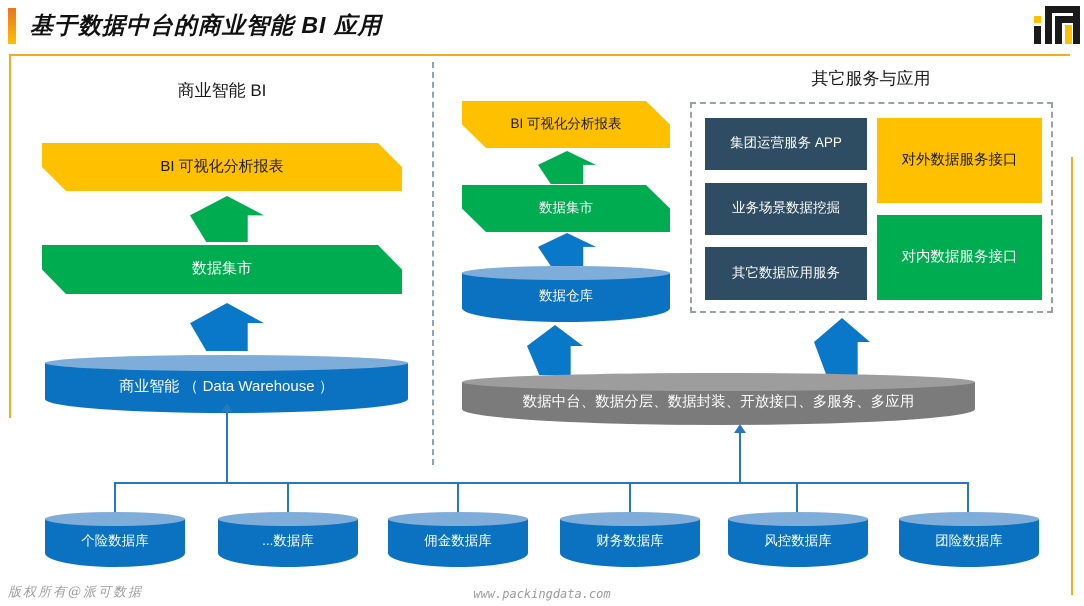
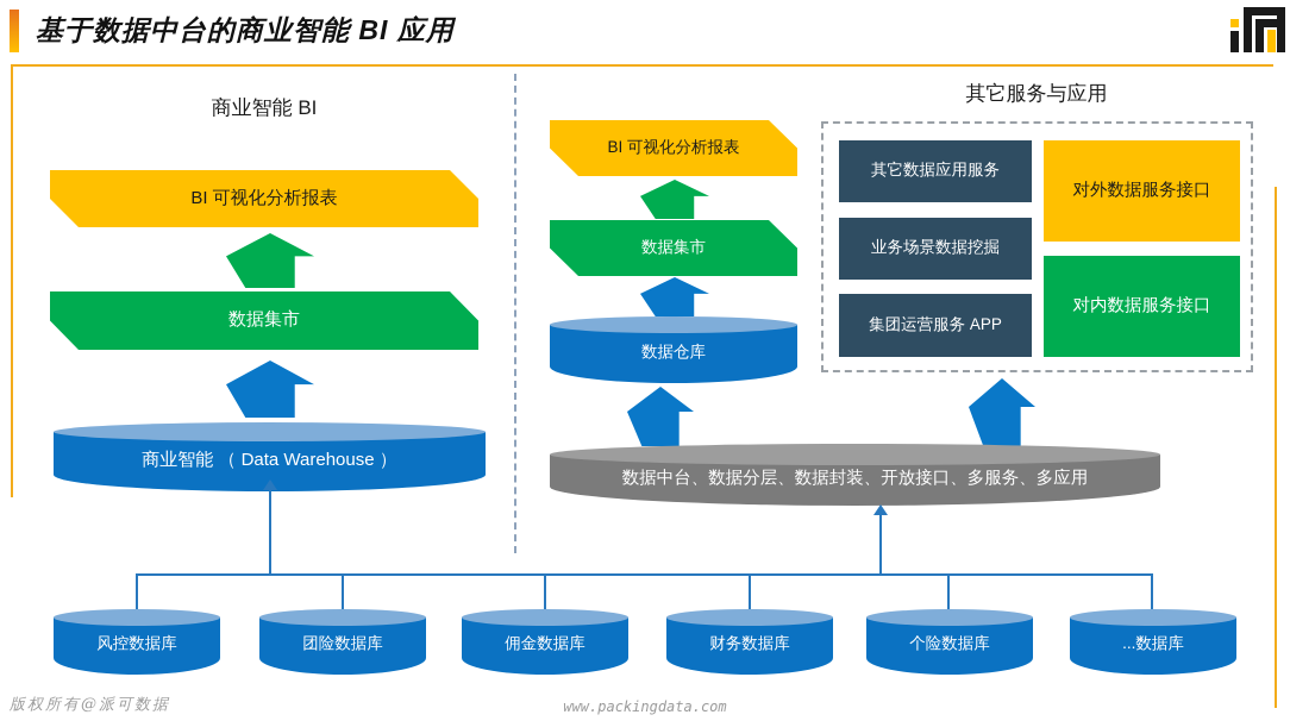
  基于数据中台的商业智能 BI 应用
  商业智能 BI
  BI 可视化分析报表
  数据集市
  商业智能 （ Data Warehouse ）
  BI 可视化分析报表
  数据集市
  数据仓库
  其它服务与应用
- 集团运营服务 APP
+ 其它数据应用服务
  业务场景数据挖掘
- 其它数据应用服务
+ 集团运营服务 APP
  对外数据服务接口
  对内数据服务接口
  数据中台、数据分层、数据封装、开放接口、多服务、多应用
- 个险数据库
+ 风控数据库
- ...数据库
+ 团险数据库
  佣金数据库
  财务数据库
- 风控数据库
+ 个险数据库
- 团险数据库
+ ...数据库
  版权所有@派可数据
  www.packingdata.com
